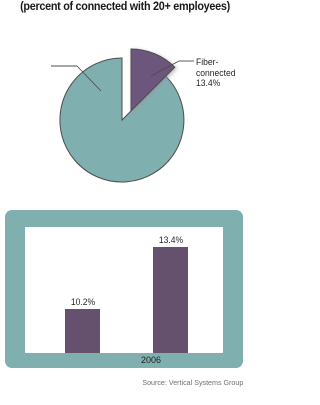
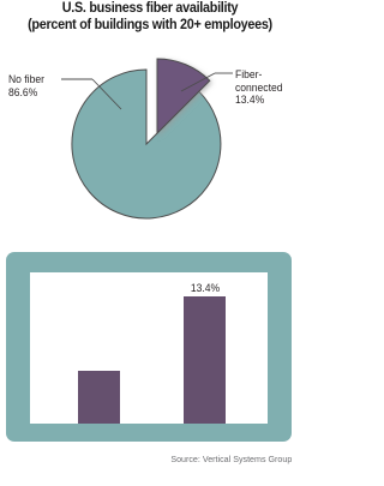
+ U.S. business fiber availability
- (percent of connected with 20+ employees)
+ (percent of buildings with 20+ employees)
+ No fiber
+ 86.6%
  Fiber-
  connected
  13.4%
- 10.2%
  13.4%
- 2006
  Source: Vertical Systems Group
